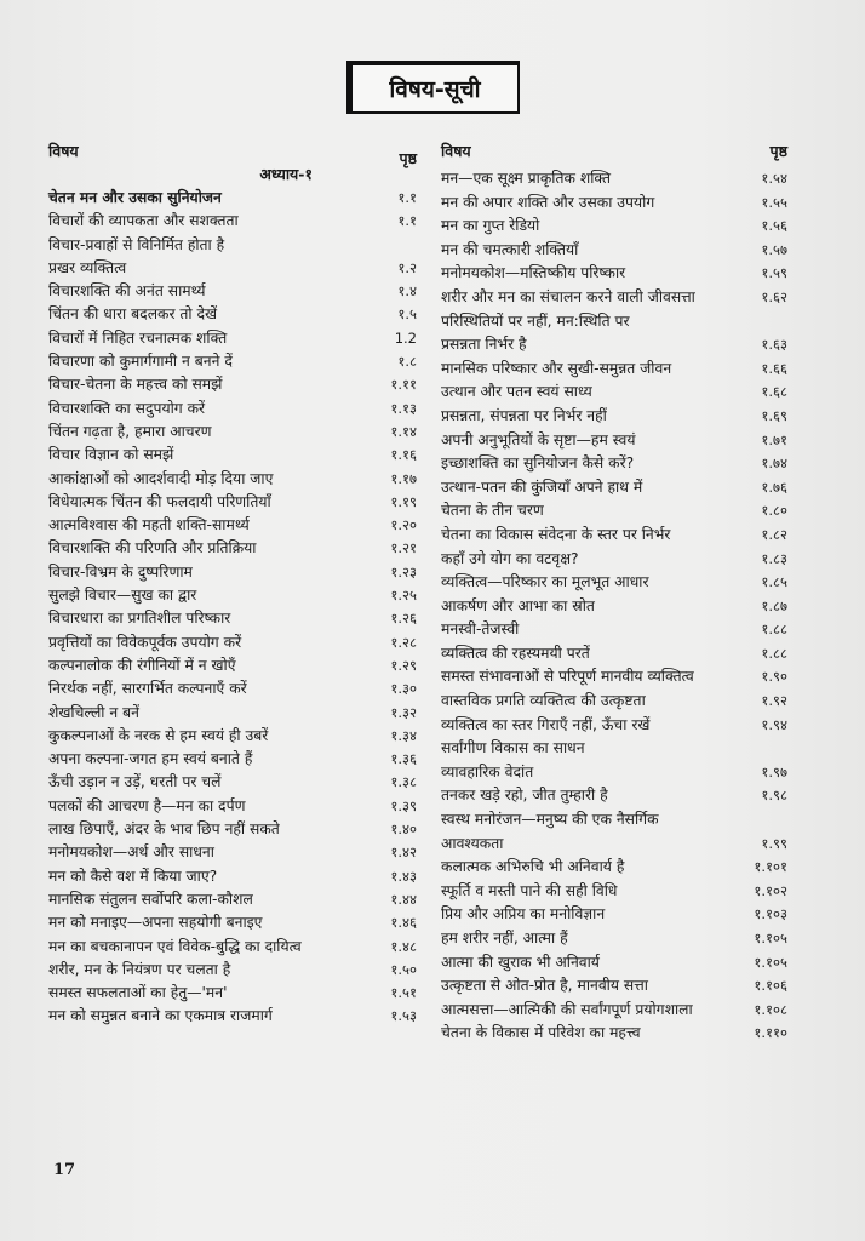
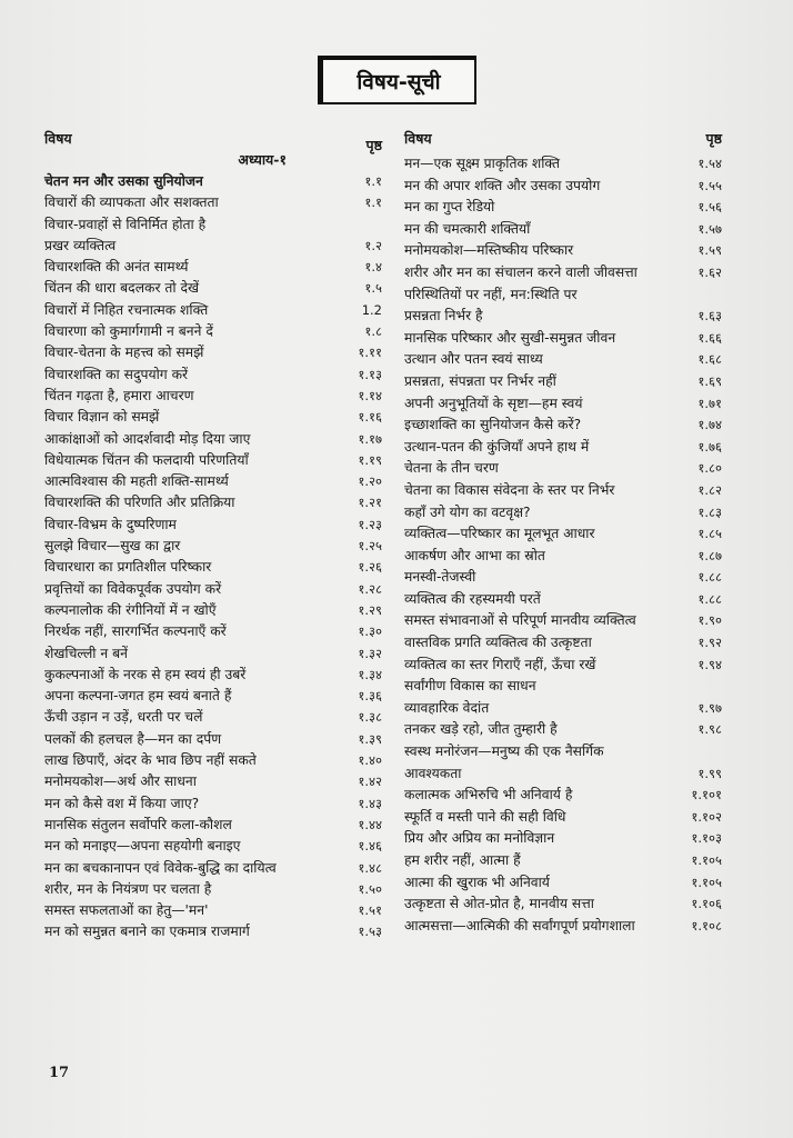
  विषय-सूची
  विषय
  पृष्ठ
  अध्याय-१
  चेतन मन और उसका सुनियोजन
  १.१
  विचारों की व्यापकता और सशक्तता
  १.१
  विचार-प्रवाहों से विनिर्मित होता है
  प्रखर व्यक्तित्व
  १.२
  विचारशक्ति की अनंत सामर्थ्य
  १.४
  चिंतन की धारा बदलकर तो देखें
  १.५
  विचारों में निहित रचनात्मक शक्ति
  1.2
  विचारणा को कुमार्गगामी न बनने दें
  १.८
  विचार-चेतना के महत्त्व को समझें
  १.११
  विचारशक्ति का सदुपयोग करें
  १.१३
  चिंतन गढ़ता है, हमारा आचरण
  १.१४
  विचार विज्ञान को समझें
  १.१६
  आकांक्षाओं को आदर्शवादी मोड़ दिया जाए
  १.१७
  विधेयात्मक चिंतन की फलदायी परिणतियाँ
  १.१९
  आत्मविश्वास की महती शक्ति-सामर्थ्य
  १.२०
  विचारशक्ति की परिणति और प्रतिक्रिया
  १.२१
  विचार-विभ्रम के दुष्परिणाम
  १.२३
  सुलझे विचार—सुख का द्वार
  १.२५
  विचारधारा का प्रगतिशील परिष्कार
  १.२६
  प्रवृत्तियों का विवेकपूर्वक उपयोग करें
  १.२८
  कल्पनालोक की रंगीनियों में न खोएँ
  १.२९
  निरर्थक नहीं, सारगर्भित कल्पनाएँ करें
  १.३०
  शेखचिल्ली न बनें
  १.३२
  कुकल्पनाओं के नरक से हम स्वयं ही उबरें
  १.३४
  अपना कल्पना-जगत हम स्वयं बनाते हैं
  १.३६
  ऊँची उड़ान न उड़ें, धरती पर चलें
  १.३८
- पलकों की आचरण है—मन का दर्पण
+ पलकों की हलचल है—मन का दर्पण
  १.३९
  लाख छिपाएँ, अंदर के भाव छिप नहीं सकते
  १.४०
  मनोमयकोश—अर्थ और साधना
  १.४२
  मन को कैसे वश में किया जाए?
  १.४३
  मानसिक संतुलन सर्वोपरि कला-कौशल
  १.४४
  मन को मनाइए—अपना सहयोगी बनाइए
  १.४६
  मन का बचकानापन एवं विवेक-बुद्धि का दायित्व
  १.४८
  शरीर, मन के नियंत्रण पर चलता है
  १.५०
  समस्त सफलताओं का हेतु—'मन'
  १.५१
  मन को समुन्नत बनाने का एकमात्र राजमार्ग
  १.५३
  विषय
  पृष्ठ
  मन—एक सूक्ष्म प्राकृतिक शक्ति
  १.५४
  मन की अपार शक्ति और उसका उपयोग
  १.५५
  मन का गुप्त रेडियो
  १.५६
  मन की चमत्कारी शक्तियाँ
  १.५७
  मनोमयकोश—मस्तिष्कीय परिष्कार
  १.५९
  शरीर और मन का संचालन करने वाली जीवसत्ता
  १.६२
  परिस्थितियों पर नहीं, मन:स्थिति पर
  प्रसन्नता निर्भर है
  १.६३
  मानसिक परिष्कार और सुखी-समुन्नत जीवन
  १.६६
  उत्थान और पतन स्वयं साध्य
  १.६८
  प्रसन्नता, संपन्नता पर निर्भर नहीं
  १.६९
  अपनी अनुभूतियों के सृष्टा—हम स्वयं
  १.७१
  इच्छाशक्ति का सुनियोजन कैसे करें?
  १.७४
  उत्थान-पतन की कुंजियाँ अपने हाथ में
  १.७६
  चेतना के तीन चरण
  १.८०
  चेतना का विकास संवेदना के स्तर पर निर्भर
  १.८२
  कहाँ उगे योग का वटवृक्ष?
  १.८३
  व्यक्तित्व—परिष्कार का मूलभूत आधार
  १.८५
  आकर्षण और आभा का स्रोत
  १.८७
  मनस्वी-तेजस्वी
  १.८८
  व्यक्तित्व की रहस्यमयी परतें
  १.८८
  समस्त संभावनाओं से परिपूर्ण मानवीय व्यक्तित्व
  १.९०
  वास्तविक प्रगति व्यक्तित्व की उत्कृष्टता
  १.९२
  व्यक्तित्व का स्तर गिराएँ नहीं, ऊँचा रखें
  १.९४
  सर्वांगीण विकास का साधन
  व्यावहारिक वेदांत
  १.९७
  तनकर खड़े रहो, जीत तुम्हारी है
  १.९८
  स्वस्थ मनोरंजन—मनुष्य की एक नैसर्गिक
  आवश्यकता
  १.९९
  कलात्मक अभिरुचि भी अनिवार्य है
  १.१०१
  स्फूर्ति व मस्ती पाने की सही विधि
  १.१०२
  प्रिय और अप्रिय का मनोविज्ञान
  १.१०३
  हम शरीर नहीं, आत्मा हैं
  १.१०५
  आत्मा की खुराक भी अनिवार्य
  १.१०५
  उत्कृष्टता से ओत-प्रोत है, मानवीय सत्ता
  १.१०६
  आत्मसत्ता—आत्मिकी की सर्वांगपूर्ण प्रयोगशाला
  १.१०८
- चेतना के विकास में परिवेश का महत्त्व
- १.११०
  17
